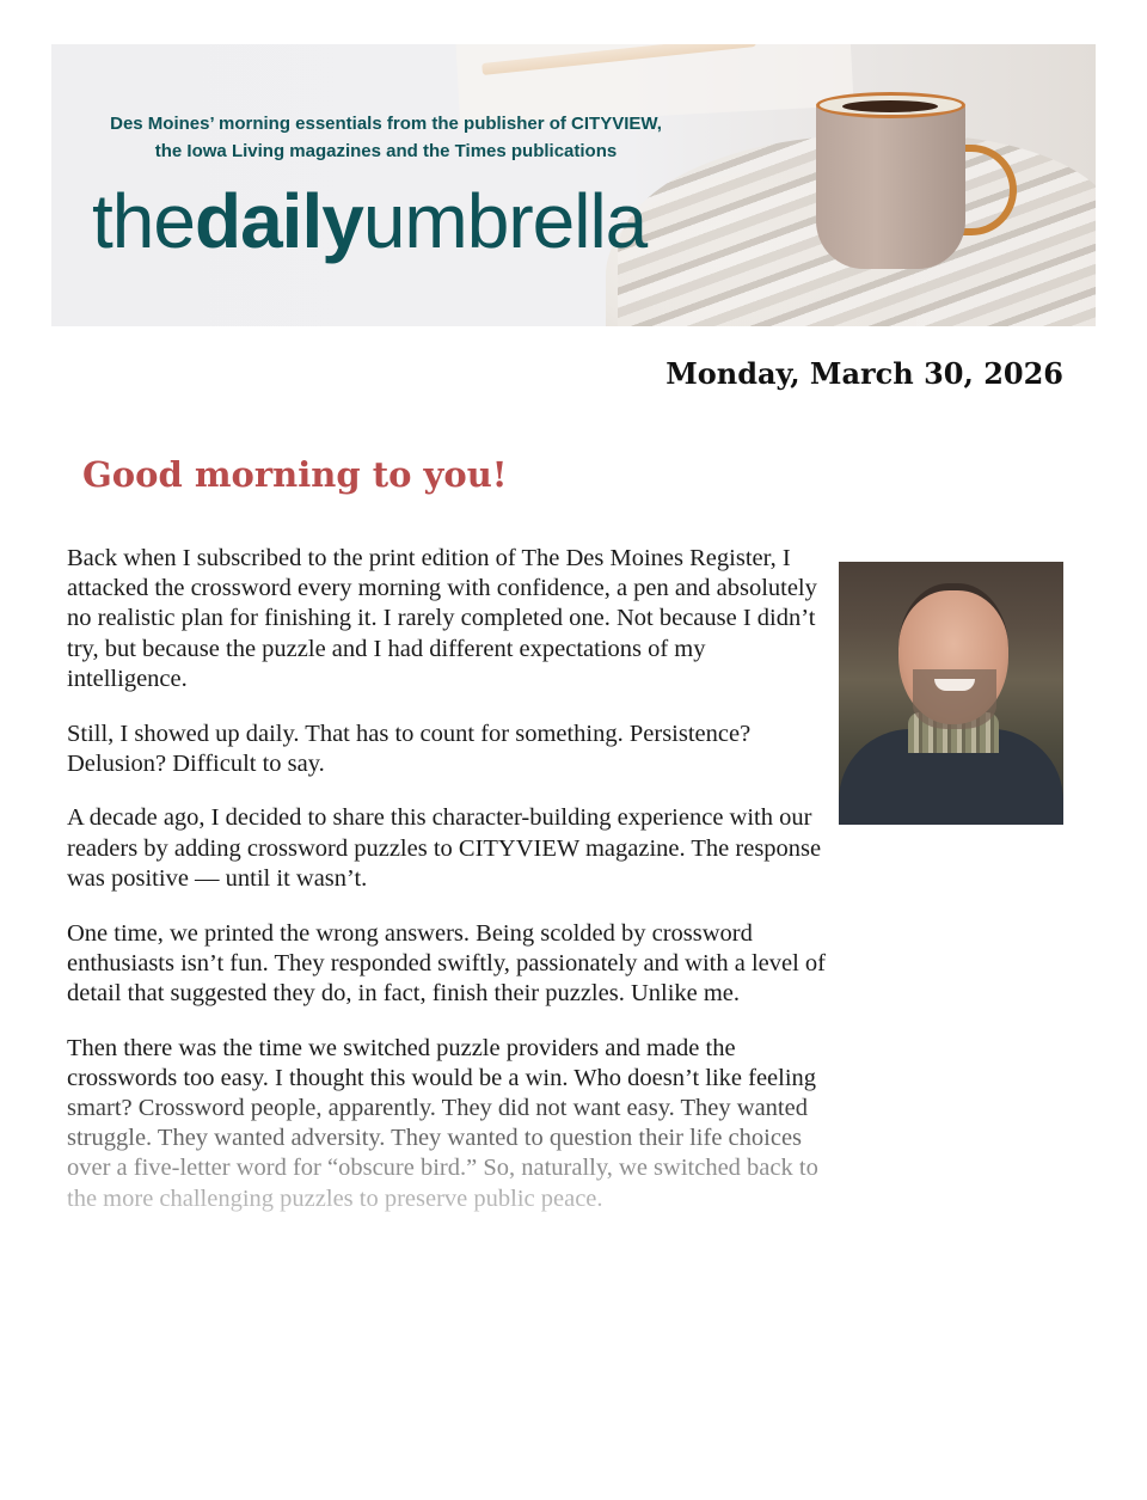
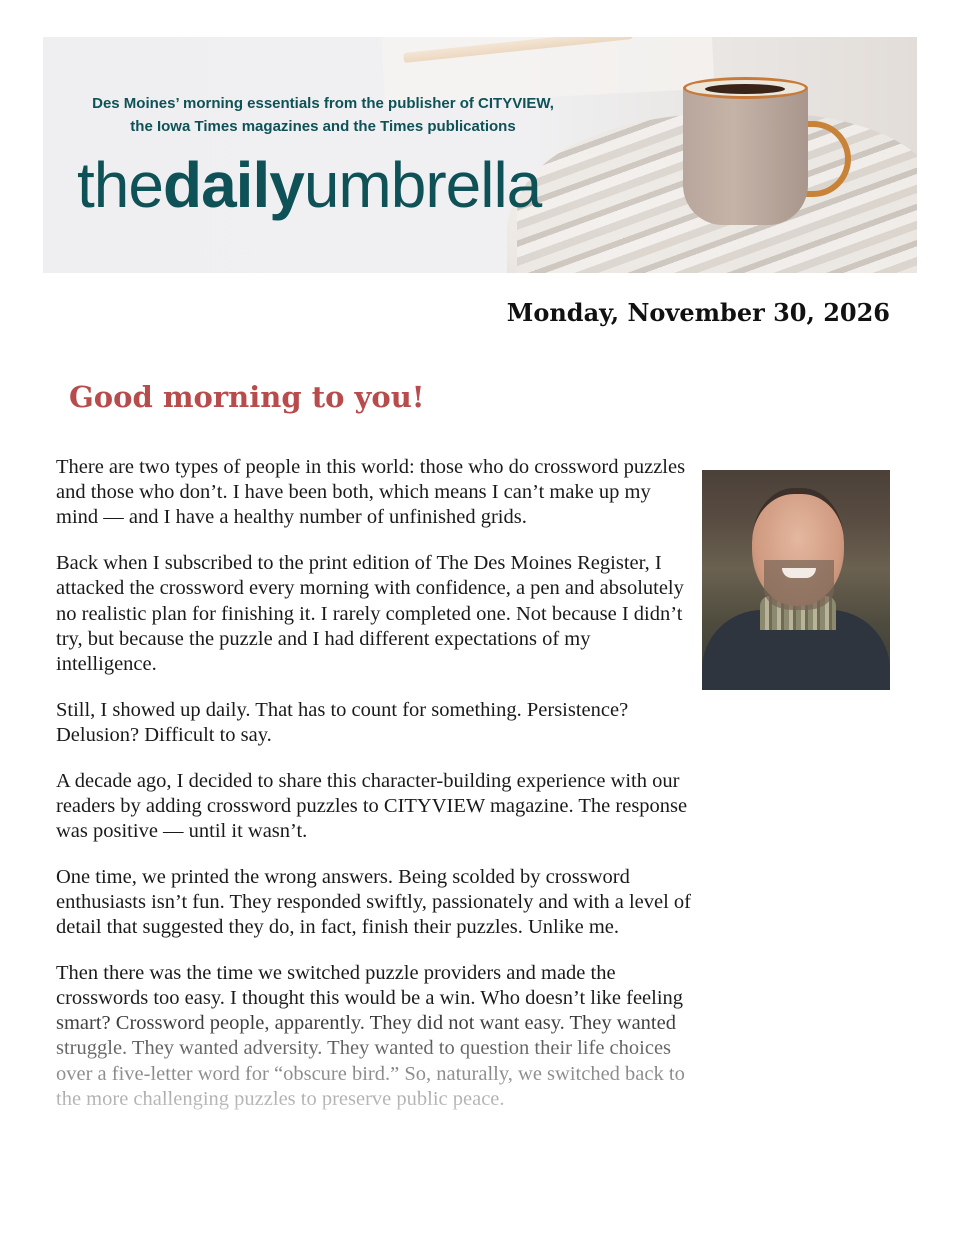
  Des Moines’ morning essentials from the publisher of CITYVIEW,
- the Iowa Living magazines and the Times publications
+ the Iowa Times magazines and the Times publications
  thedailyumbrella
- Monday, March 30, 2026
+ Monday, November 30, 2026
  Good morning to you!
+ There are two types of people in this world: those who do crossword puzzles and those who don’t. I have been both, which means I can’t make up my mind — and I have a healthy number of unfinished grids.
  Back when I subscribed to the print edition of The Des Moines Register, I attacked the crossword every morning with confidence, a pen and absolutely no realistic plan for finishing it. I rarely completed one. Not because I didn’t try, but because the puzzle and I had different expectations of my intelligence.
  Still, I showed up daily. That has to count for something. Persistence? Delusion? Difficult to say.
  A decade ago, I decided to share this character-building experience with our readers by adding crossword puzzles to CITYVIEW magazine. The response was positive — until it wasn’t.
  One time, we printed the wrong answers. Being scolded by crossword enthusiasts isn’t fun. They responded swiftly, passionately and with a level of detail that suggested they do, in fact, finish their puzzles. Unlike me.
  Then there was the time we switched puzzle providers and made the crosswords too easy. I thought this would be a win. Who doesn’t like feeling smart? Crossword people, apparently. They did not want easy. They wanted struggle. They wanted adversity. They wanted to question their life choices over a five-letter word for “obscure bird.” So, naturally, we switched back to the more challenging puzzles to preserve public peace.
